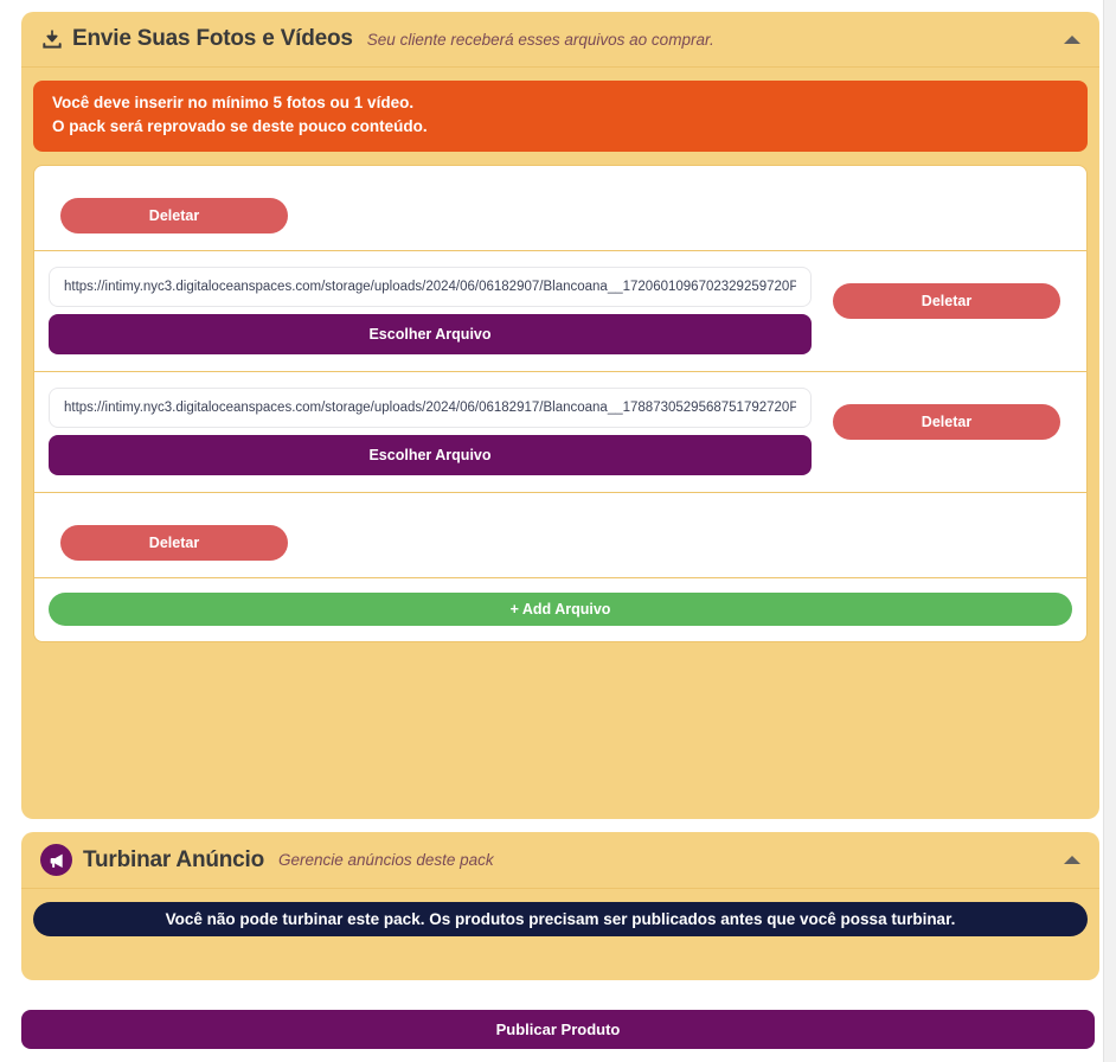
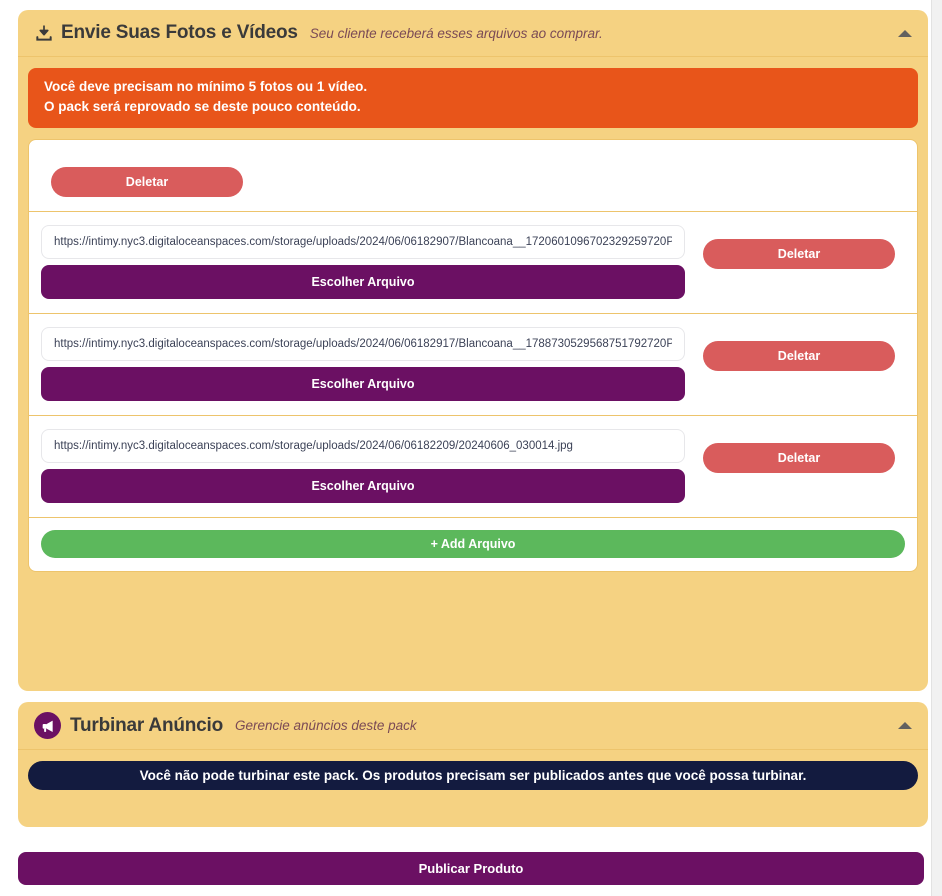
  Envie Suas Fotos e Vídeos
  Seu cliente receberá esses arquivos ao comprar.
- Você deve inserir no mínimo 5 fotos ou 1 vídeo.
+ Você deve precisam no mínimo 5 fotos ou 1 vídeo.
  O pack será reprovado se deste pouco conteúdo.
  Deletar
  https://intimy.nyc3.digitaloceanspaces.com/storage/uploads/2024/06/06182907/Blancoana__1720601096702329259720P Escolher Arquivo
  Deletar
  https://intimy.nyc3.digitaloceanspaces.com/storage/uploads/2024/06/06182917/Blancoana__1788730529568751792720P Escolher Arquivo
  Deletar
+ https://intimy.nyc3.digitaloceanspaces.com/storage/uploads/2024/06/06182209/20240606_030014.jpg Escolher Arquivo
  Deletar
  + Add Arquivo
  Turbinar Anúncio
  Gerencie anúncios deste pack
  Você não pode turbinar este pack. Os produtos precisam ser publicados antes que você possa turbinar.
  Publicar Produto
